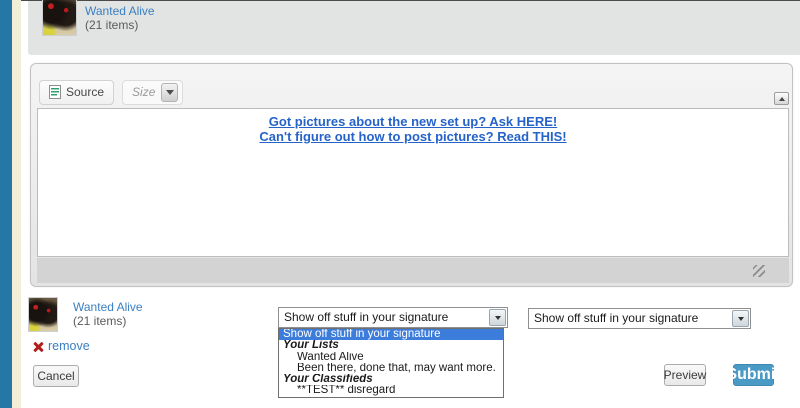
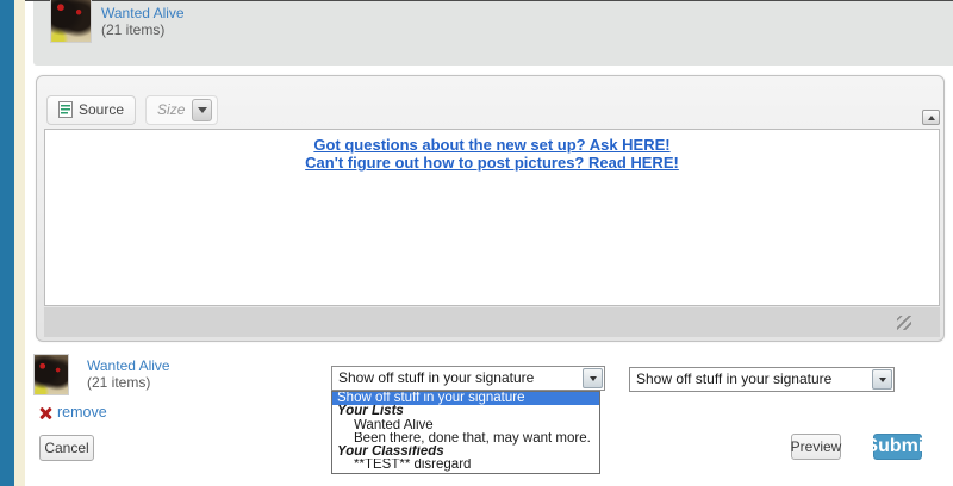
  Wanted Alive
  (21 items)
  Source
  Size
- Got pictures about the new set up? Ask HERE!
+ Got questions about the new set up? Ask HERE!
- Can't figure out how to post pictures? Read THIS!
+ Can't figure out how to post pictures? Read HERE!
  Wanted Alive
  (21 items)
  remove
  Show off stuff in your signature
  Show off stuff in your signature
  Your Lists
  Wanted Alive
  Been there, done that, may want more.
  Your Classifieds
  **TEST** disregard
  Show off stuff in your signature
  Cancel
  Preview
  Submit
